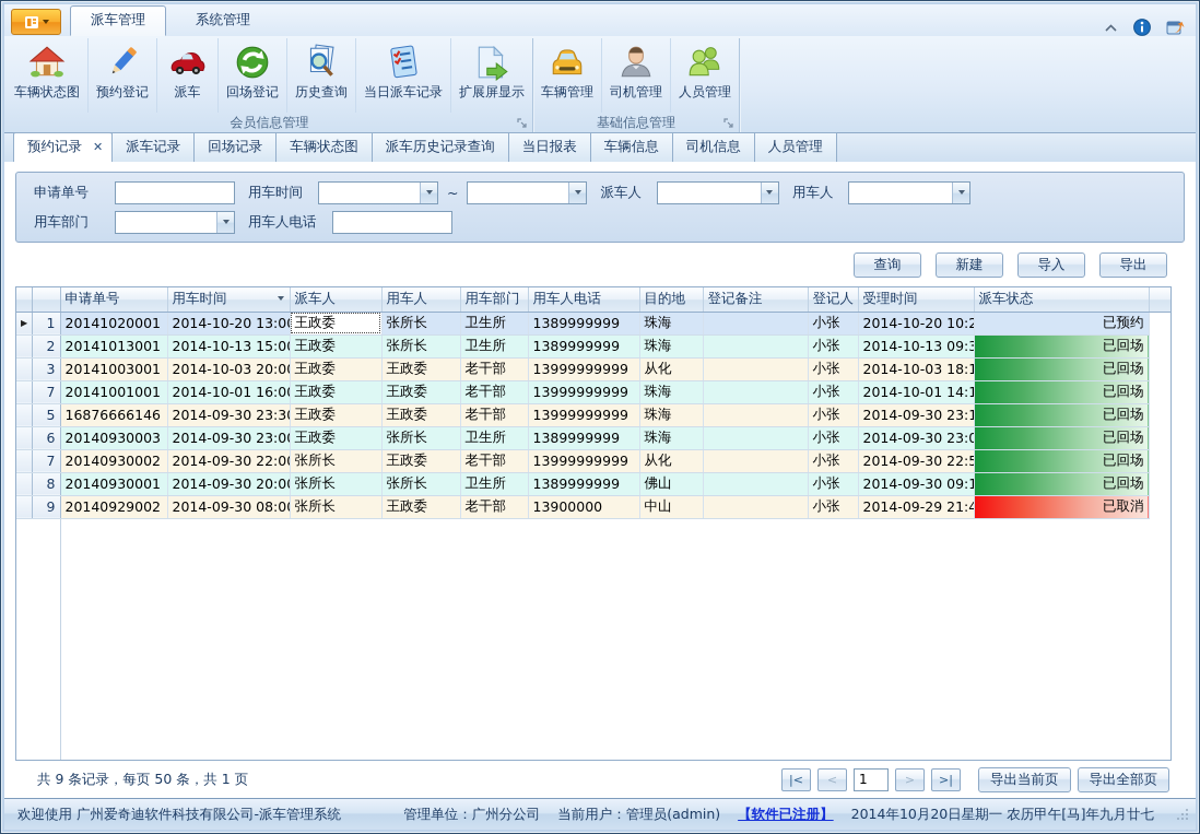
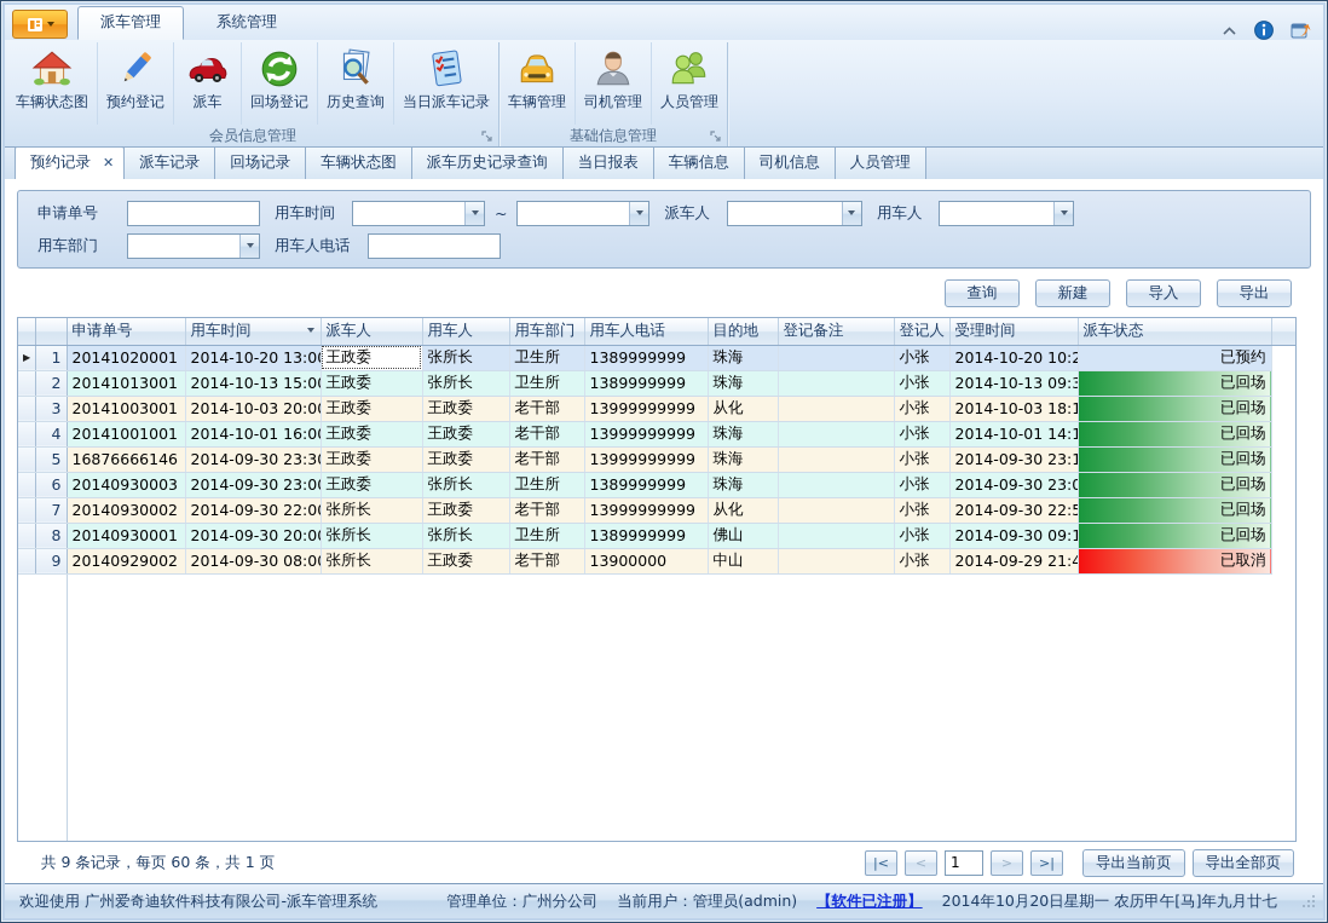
  派车管理
  系统管理
  车辆状态图
  预约登记
  派车
  回场登记
  历史查询
  当日派车记录
- 扩展屏显示
  会员信息管理
  车辆管理
  司机管理
  人员管理
  基础信息管理
  预约记录 ✕
  派车记录
  回场记录
  车辆状态图
  派车历史记录查询
  当日报表
  车辆信息
  司机信息
  人员管理
  申请单号
  用车时间
  ~
  派车人
  用车人
  用车部门
  用车人电话
  查询
  新建
  导入
  导出
  		申请单号	用车时间	派车人	用车人	用车部门	用车人电话	目的地	登记备注	登记人	受理时间	派车状态
  ▶	1	20141020001	2014-10-20 13:0	王政委	张所长	卫生所	1389999999	珠海		小张	2014-10-20 10:2	已预约
  	2	20141013001	2014-10-13 15:0	王政委	张所长	卫生所	1389999999	珠海		小张	2014-10-13 09:3	已回场
  	3	20141003001	2014-10-03 20:0	王政委	王政委	老干部	13999999999	从化		小张	2014-10-03 18:1	已回场
- 	7	20141001001	2014-10-01 16:0	王政委	王政委	老干部	13999999999	珠海		小张	2014-10-01 14:1	已回场
+ 	4	20141001001	2014-10-01 16:0	王政委	王政委	老干部	13999999999	珠海		小张	2014-10-01 14:1	已回场
  	5	16876666146	2014-09-30 23:3	王政委	王政委	老干部	13999999999	珠海		小张	2014-09-30 23:1	已回场
  	6	20140930003	2014-09-30 23:0	王政委	张所长	卫生所	1389999999	珠海		小张	2014-09-30 23:0	已回场
  	7	20140930002	2014-09-30 22:0	张所长	王政委	老干部	13999999999	从化		小张	2014-09-30 22:5	已回场
  	8	20140930001	2014-09-30 20:0	张所长	张所长	卫生所	1389999999	佛山		小张	2014-09-30 09:1	已回场
  	9	20140929002	2014-09-30 08:0	张所长	王政委	老干部	13900000	中山		小张	2014-09-29 21:4	已取消
- 共 9 条记录，每页 50 条，共 1 页
+ 共 9 条记录，每页 60 条，共 1 页
  |<
  <
  1
  >
  >|
  导出当前页
  导出全部页
  欢迎使用 广州爱奇迪软件科技有限公司-派车管理系统
  管理单位：广州分公司
  当前用户：管理员(admin)
  【软件已注册】
  2014年10月20日星期一 农历甲午[马]年九月廿七
